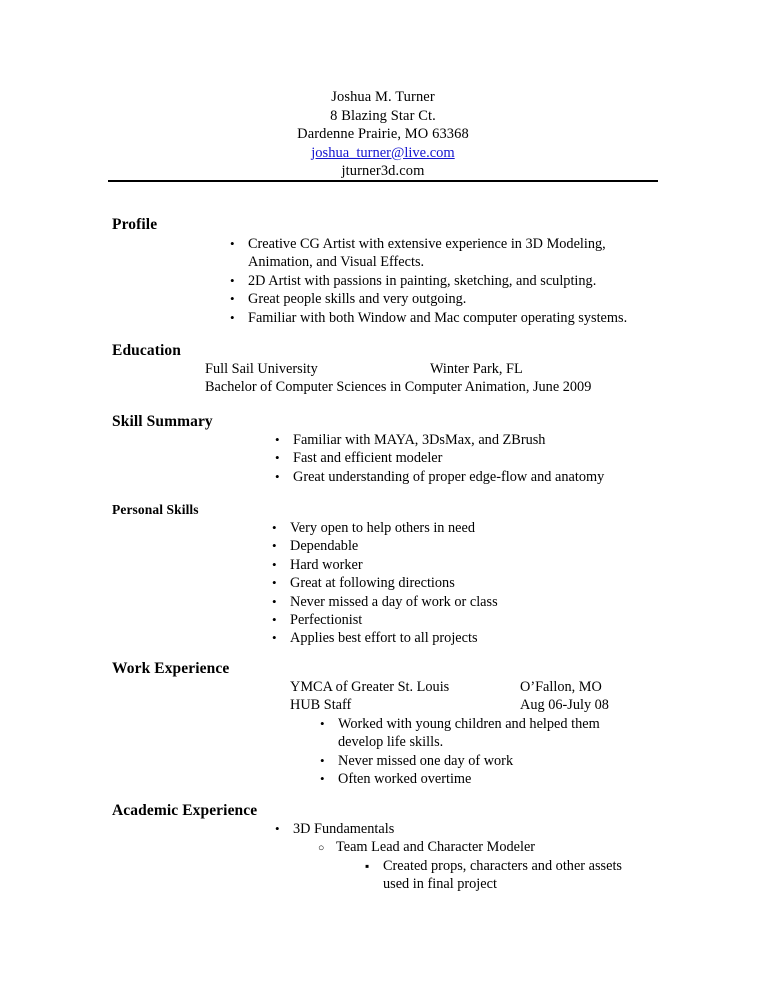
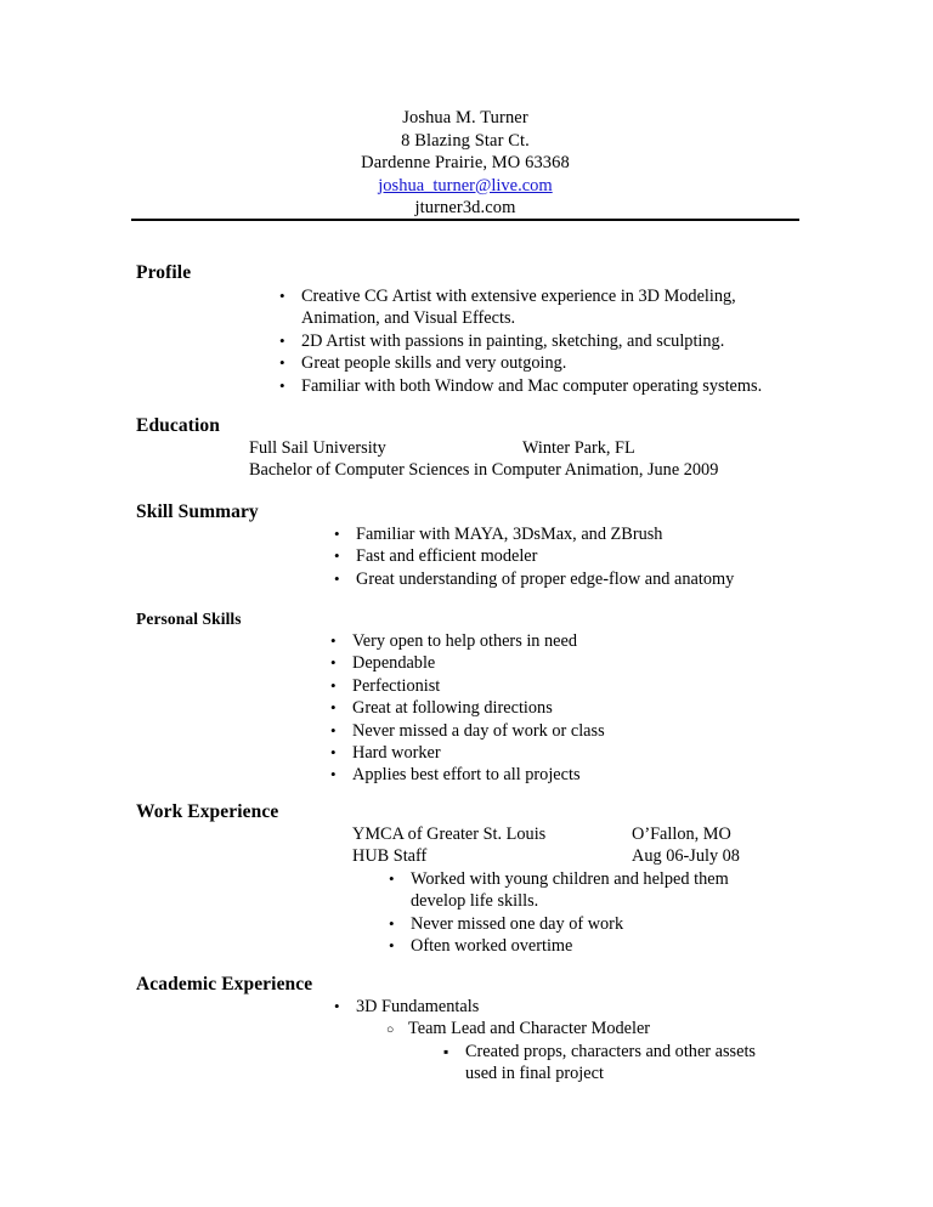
  Joshua M. Turner
  8 Blazing Star Ct.
  Dardenne Prairie, MO 63368
  joshua_turner@live.com
  jturner3d.com
  Profile
  Creative CG Artist with extensive experience in 3D Modeling, Animation, and Visual Effects.
  2D Artist with passions in painting, sketching, and sculpting.
  Great people skills and very outgoing.
  Familiar with both Window and Mac computer operating systems.
  Education
  Full Sail University
  Winter Park, FL
  Bachelor of Computer Sciences in Computer Animation, June 2009
  Skill Summary
  Familiar with MAYA, 3DsMax, and ZBrush
  Fast and efficient modeler
  Great understanding of proper edge-flow and anatomy
  Personal Skills
  Very open to help others in need
  Dependable
- Hard worker
+ Perfectionist
  Great at following directions
  Never missed a day of work or class
- Perfectionist
+ Hard worker
  Applies best effort to all projects
  Work Experience
  YMCA of Greater St. Louis
  O’Fallon, MO
  HUB Staff
  Aug 06-July 08
  Worked with young children and helped them develop life skills.
  Never missed one day of work
  Often worked overtime
  Academic Experience
  3D Fundamentals
  Team Lead and Character Modeler
  Created props, characters and other assets used in final project
